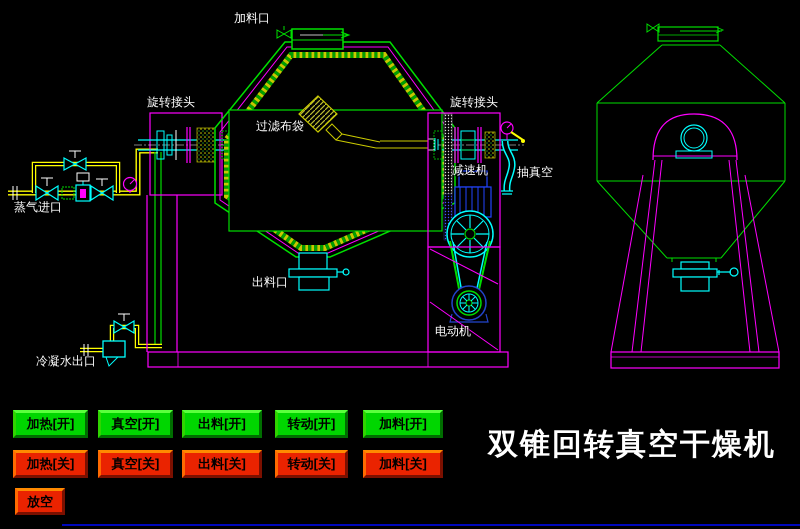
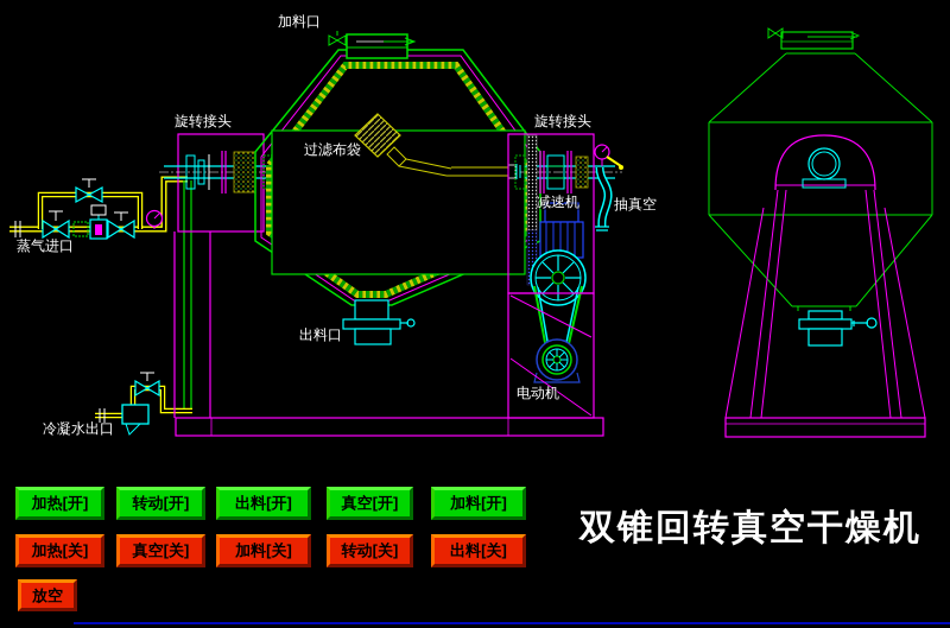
  加料口
  旋转接头
  过滤布袋
  旋转接头
  蒸气进口
  减速机
  抽真空
  出料口
  电动机
  冷凝水出口
  加热[开]
- 真空[开]
+ 转动[开]
  出料[开]
- 转动[开]
+ 真空[开]
  加料[开]
  加热[关]
  真空[关]
- 出料[关]
+ 加料[关]
  转动[关]
- 加料[关]
+ 出料[关]
  放空
  双锥回转真空干燥机
